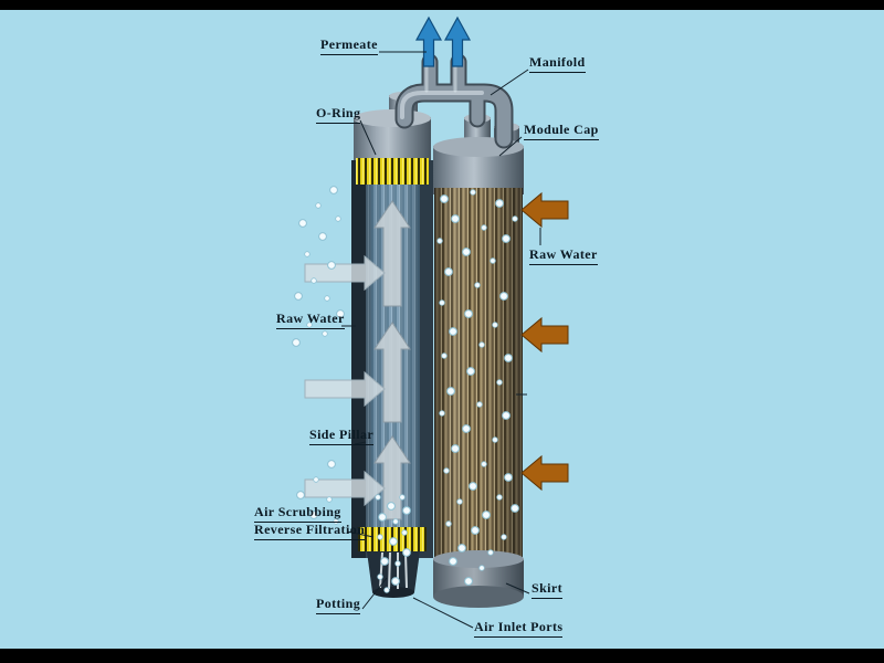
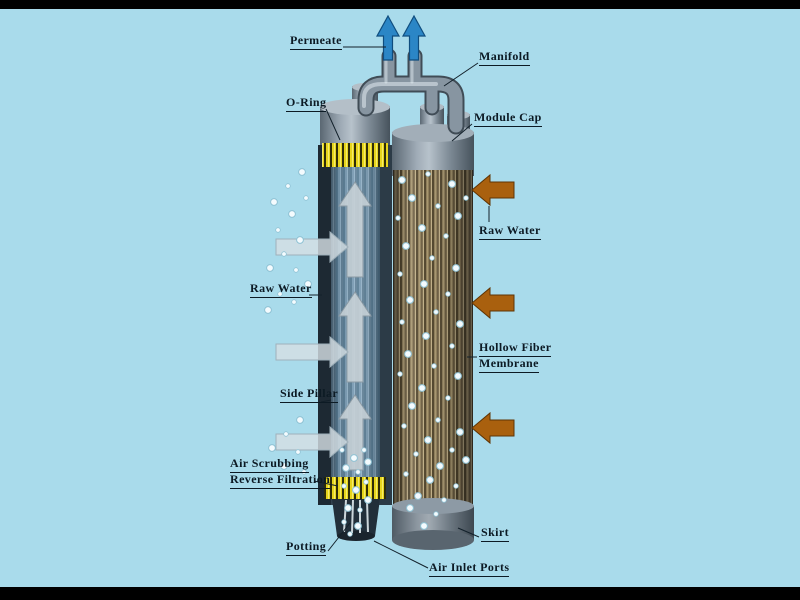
  Permeate
  Manifold
  O-Ring
  Module Cap
  Raw Water
  Raw Water
+ Hollow Fiber
+ Membrane
  Side Pillar
  Air Scrubbing
  Reverse Filtration
  Potting
  Skirt
  Air Inlet Ports
